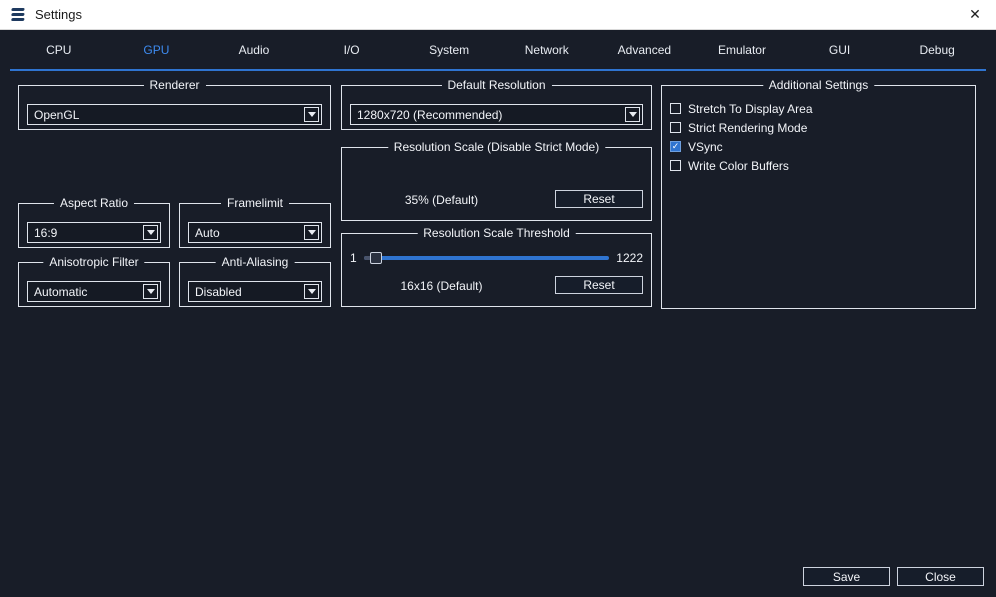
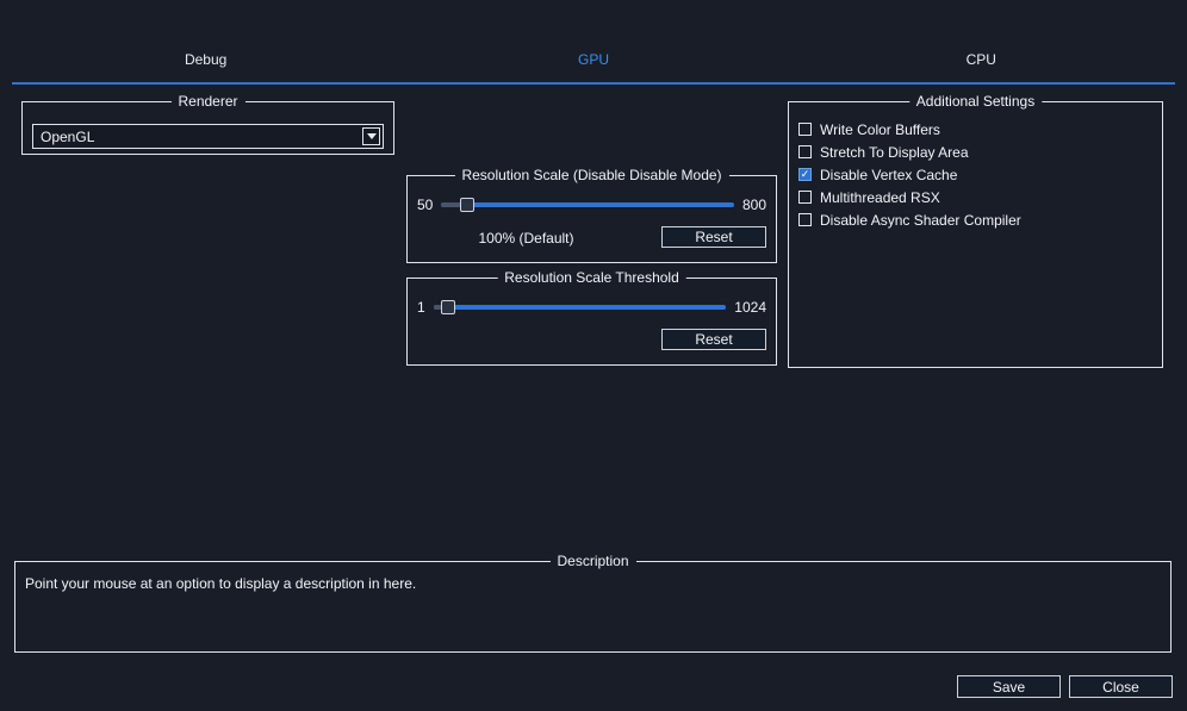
- Settings
- ✕
- CPU
+ Debug
  GPU
- Audio
- I/O
- System
- Network
- Advanced
- Emulator
- GUI
- Debug
+ CPU
  Renderer
  OpenGL
- Aspect Ratio
- 16:9
- Framelimit
- Auto
- Anisotropic Filter
- Automatic
- Anti-Aliasing
- Disabled
- Default Resolution
- 1280x720 (Recommended)
- Resolution Scale (Disable Strict Mode)
+ Resolution Scale (Disable Disable Mode)
+ 50
+ 800
- 35% (Default)
+ 100% (Default)
  Reset
  Resolution Scale Threshold
  1
- 1222
+ 1024
- 16x16 (Default)
  Reset
  Additional Settings
- Stretch To Display Area
+ Write Color Buffers
- Strict Rendering Mode
- VSync
- Write Color Buffers
+ Stretch To Display Area
+ Disable Vertex Cache
+ Multithreaded RSX
+ Disable Async Shader Compiler
+ Description
+ Point your mouse at an option to display a description in here.
  Save
  Close
